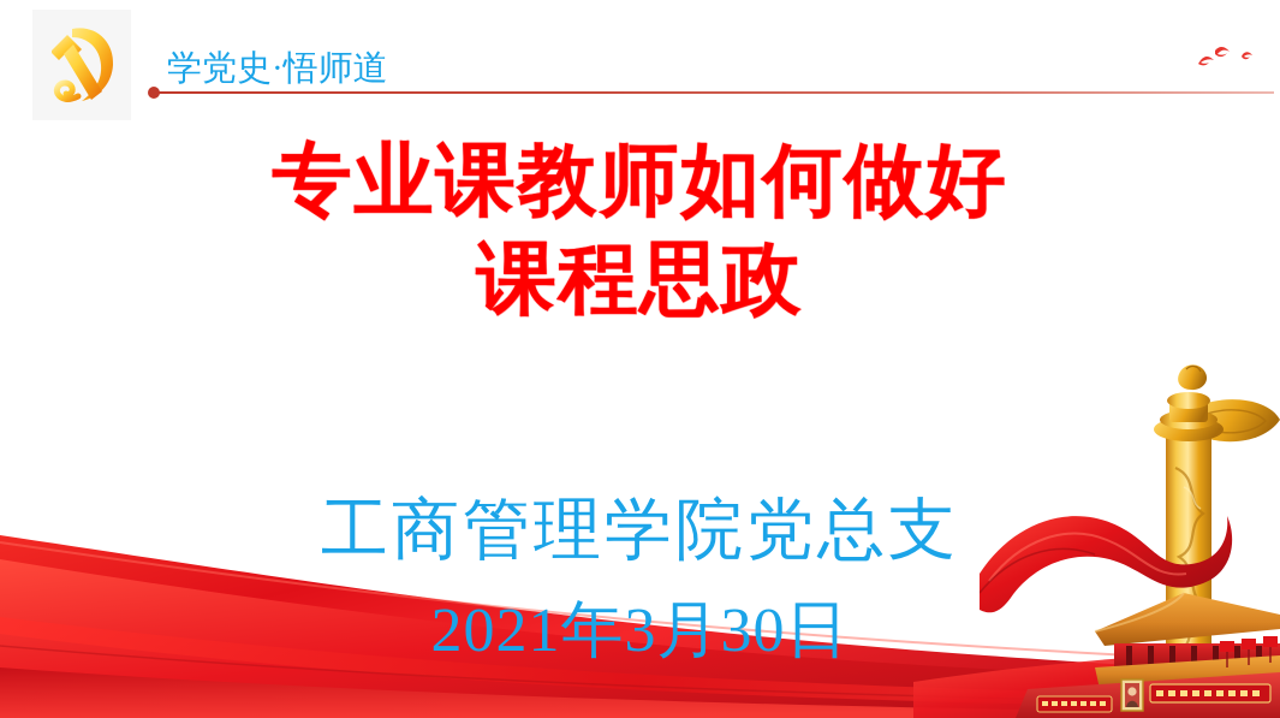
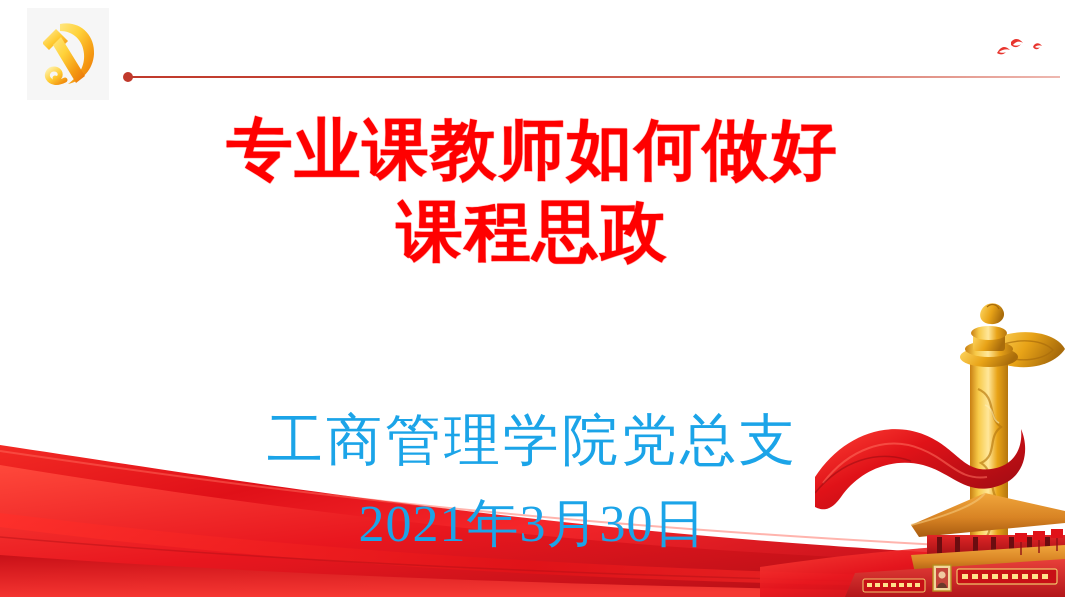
- 学党史·悟师道
  专业课教师如何做好
  课程思政
  工商管理学院党总支
  2021年3月30日
